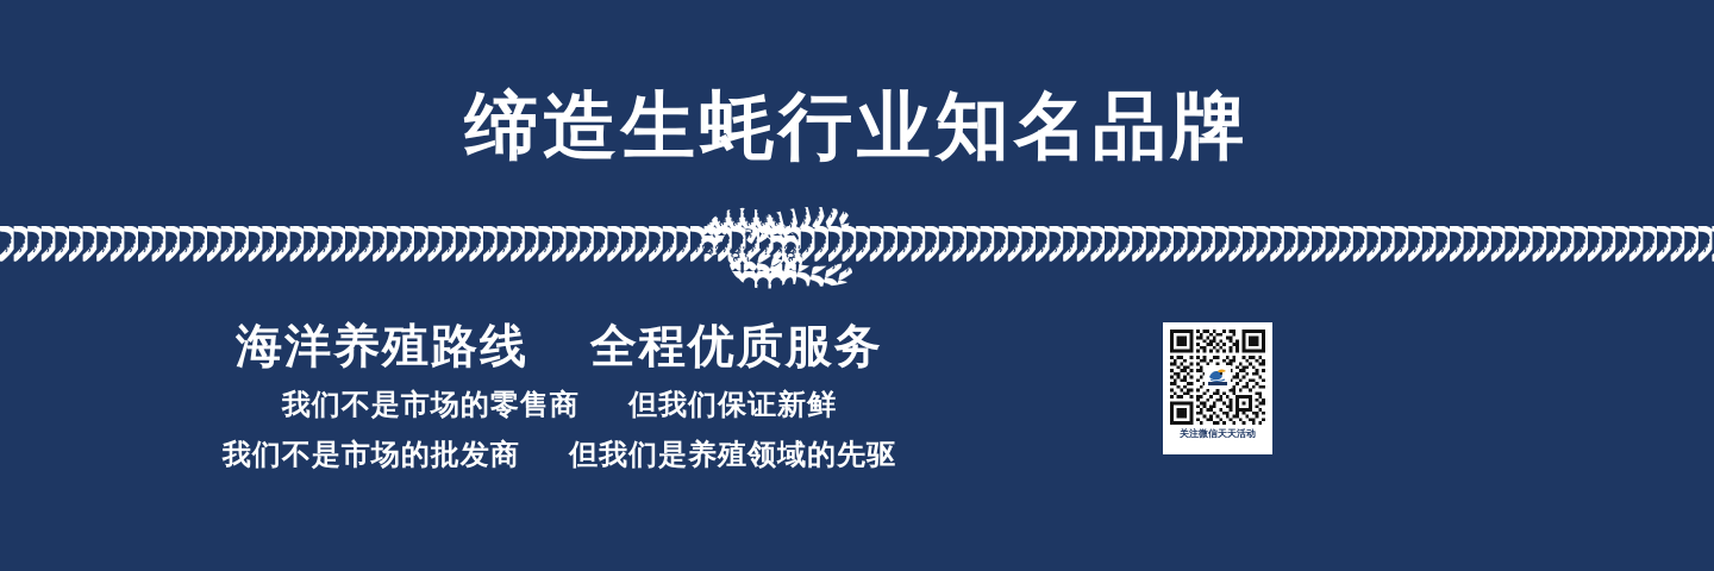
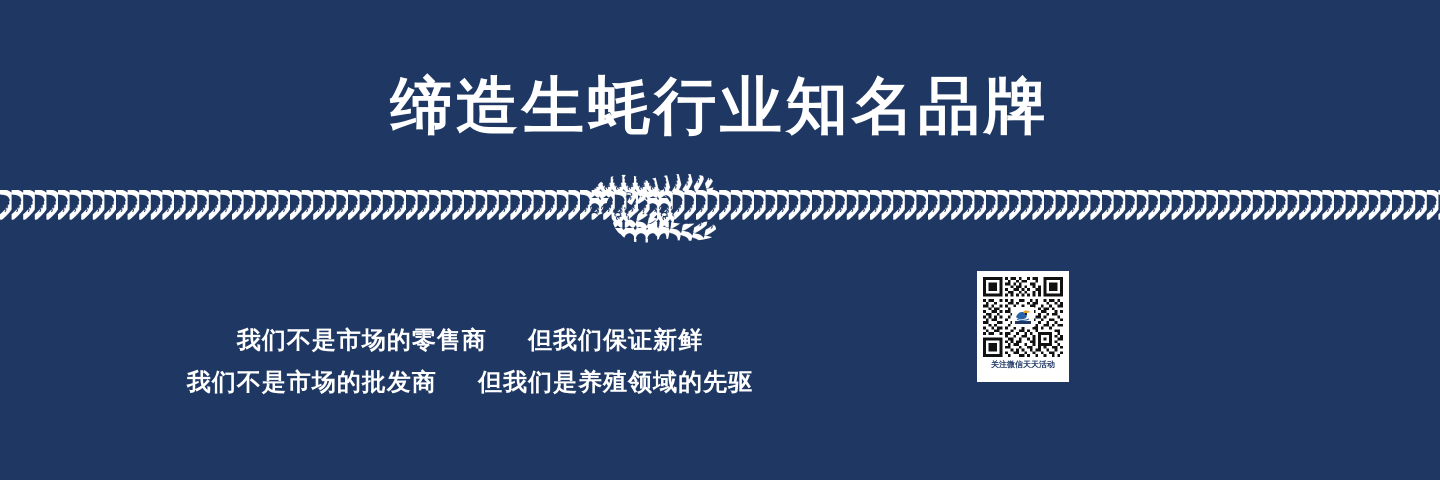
  缔造生蚝行业知名品牌
- 海洋养殖路线 全程优质服务
  我们不是市场的零售商 但我们保证新鲜
  我们不是市场的批发商 但我们是养殖领域的先驱
  关注微信天天活动
